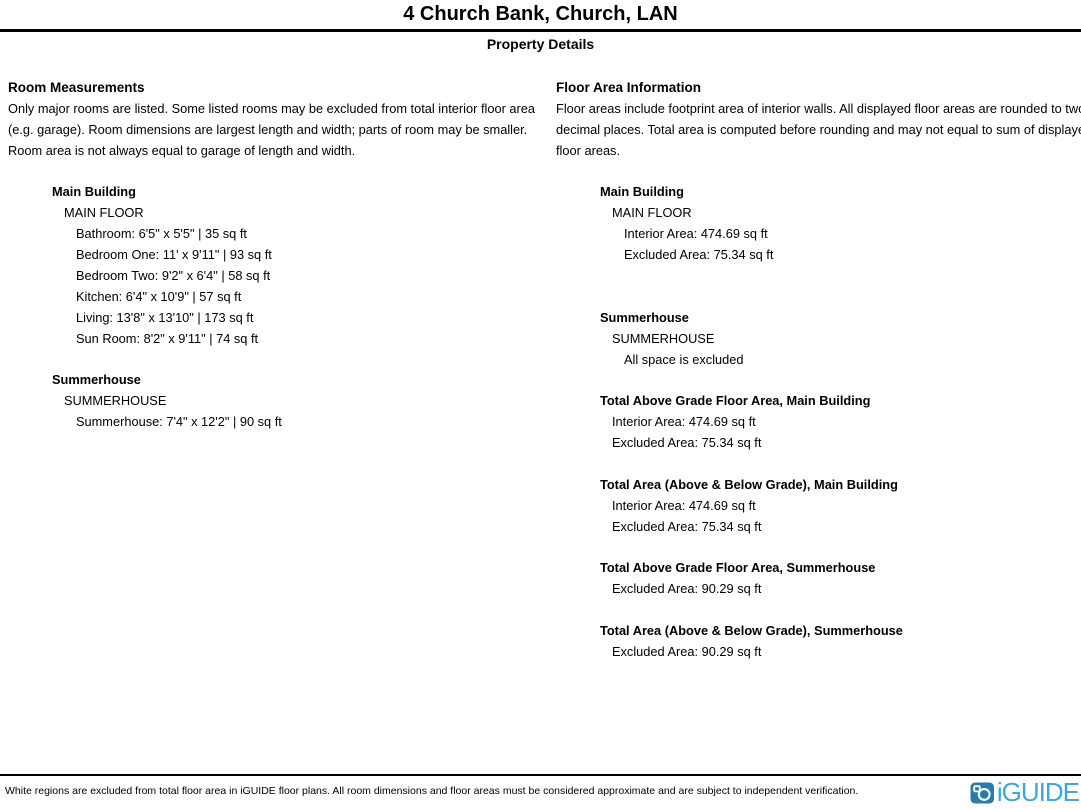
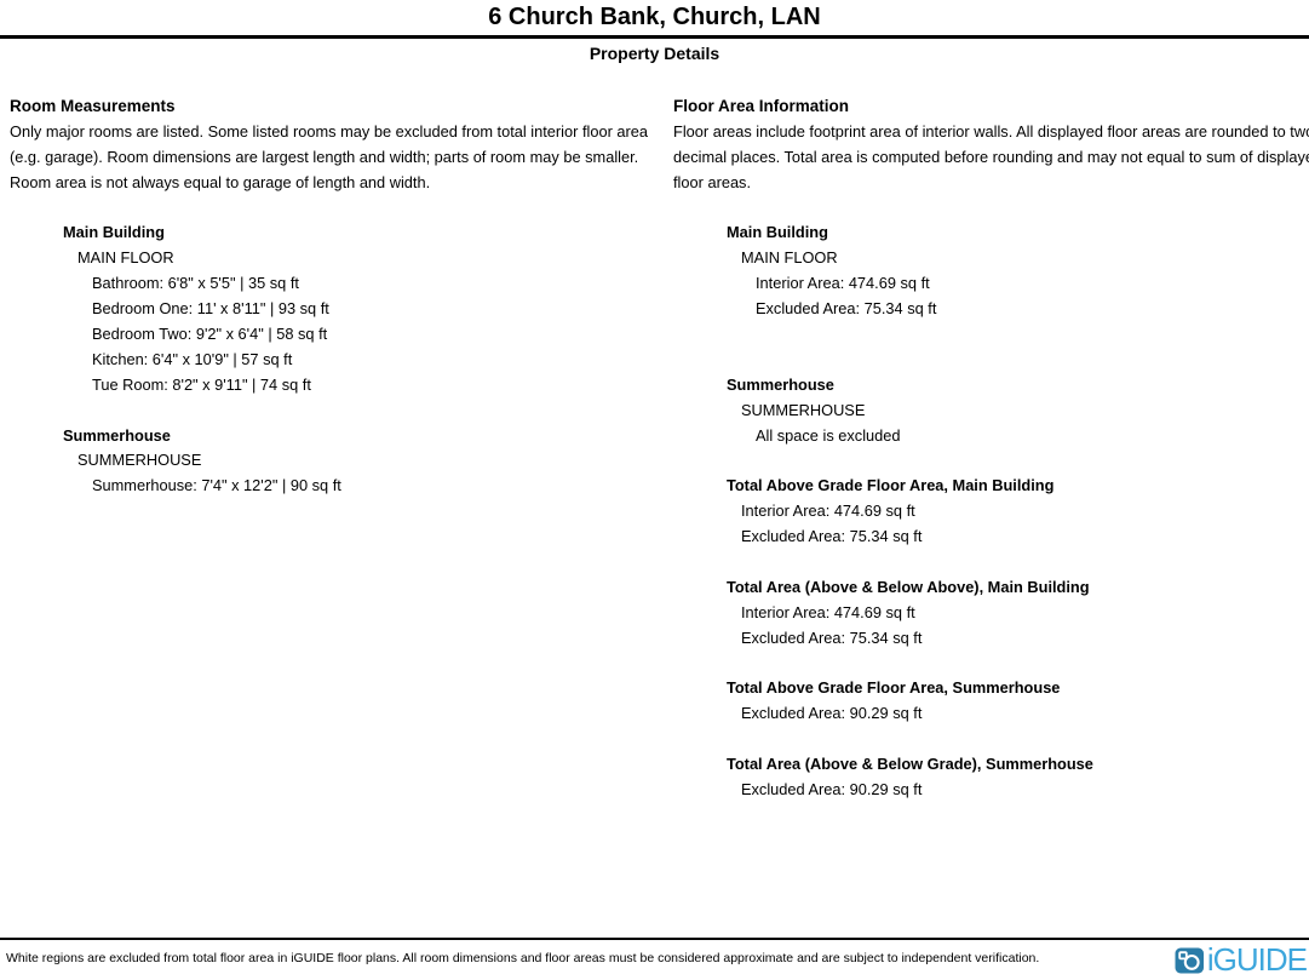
- 4 Church Bank, Church, LAN
+ 6 Church Bank, Church, LAN
  Property Details
  Room Measurements
  Only major rooms are listed. Some listed rooms may be excluded from total interior floor area
  (e.g. garage). Room dimensions are largest length and width; parts of room may be smaller.
  Room area is not always equal to garage of length and width.
  Main Building
  MAIN FLOOR
- Bathroom: 6'5" x 5'5" | 35 sq ft
+ Bathroom: 6'8" x 5'5" | 35 sq ft
- Bedroom One: 11' x 9'11" | 93 sq ft
+ Bedroom One: 11' x 8'11" | 93 sq ft
  Bedroom Two: 9'2" x 6'4" | 58 sq ft
  Kitchen: 6'4" x 10'9" | 57 sq ft
- Living: 13'8" x 13'10" | 173 sq ft
- Sun Room: 8'2" x 9'11" | 74 sq ft
+ Tue Room: 8'2" x 9'11" | 74 sq ft
  Summerhouse
  SUMMERHOUSE
  Summerhouse: 7'4" x 12'2" | 90 sq ft
  Floor Area Information
  Floor areas include footprint area of interior walls. All displayed floor areas are rounded to tw
  decimal places. Total area is computed before rounding and may not equal to sum of display
  floor areas.
  Main Building
  MAIN FLOOR
  Interior Area: 474.69 sq ft
  Excluded Area: 75.34 sq ft
  Summerhouse
  SUMMERHOUSE
  All space is excluded
  Total Above Grade Floor Area, Main Building
  Interior Area: 474.69 sq ft
  Excluded Area: 75.34 sq ft
- Total Area (Above & Below Grade), Main Building
+ Total Area (Above & Below Above), Main Building
  Interior Area: 474.69 sq ft
  Excluded Area: 75.34 sq ft
  Total Above Grade Floor Area, Summerhouse
  Excluded Area: 90.29 sq ft
  Total Area (Above & Below Grade), Summerhouse
  Excluded Area: 90.29 sq ft
  White regions are excluded from total floor area in iGUIDE floor plans. All room dimensions and floor areas must be considered approximate and are subject to independent verification.
  iGUIDE
